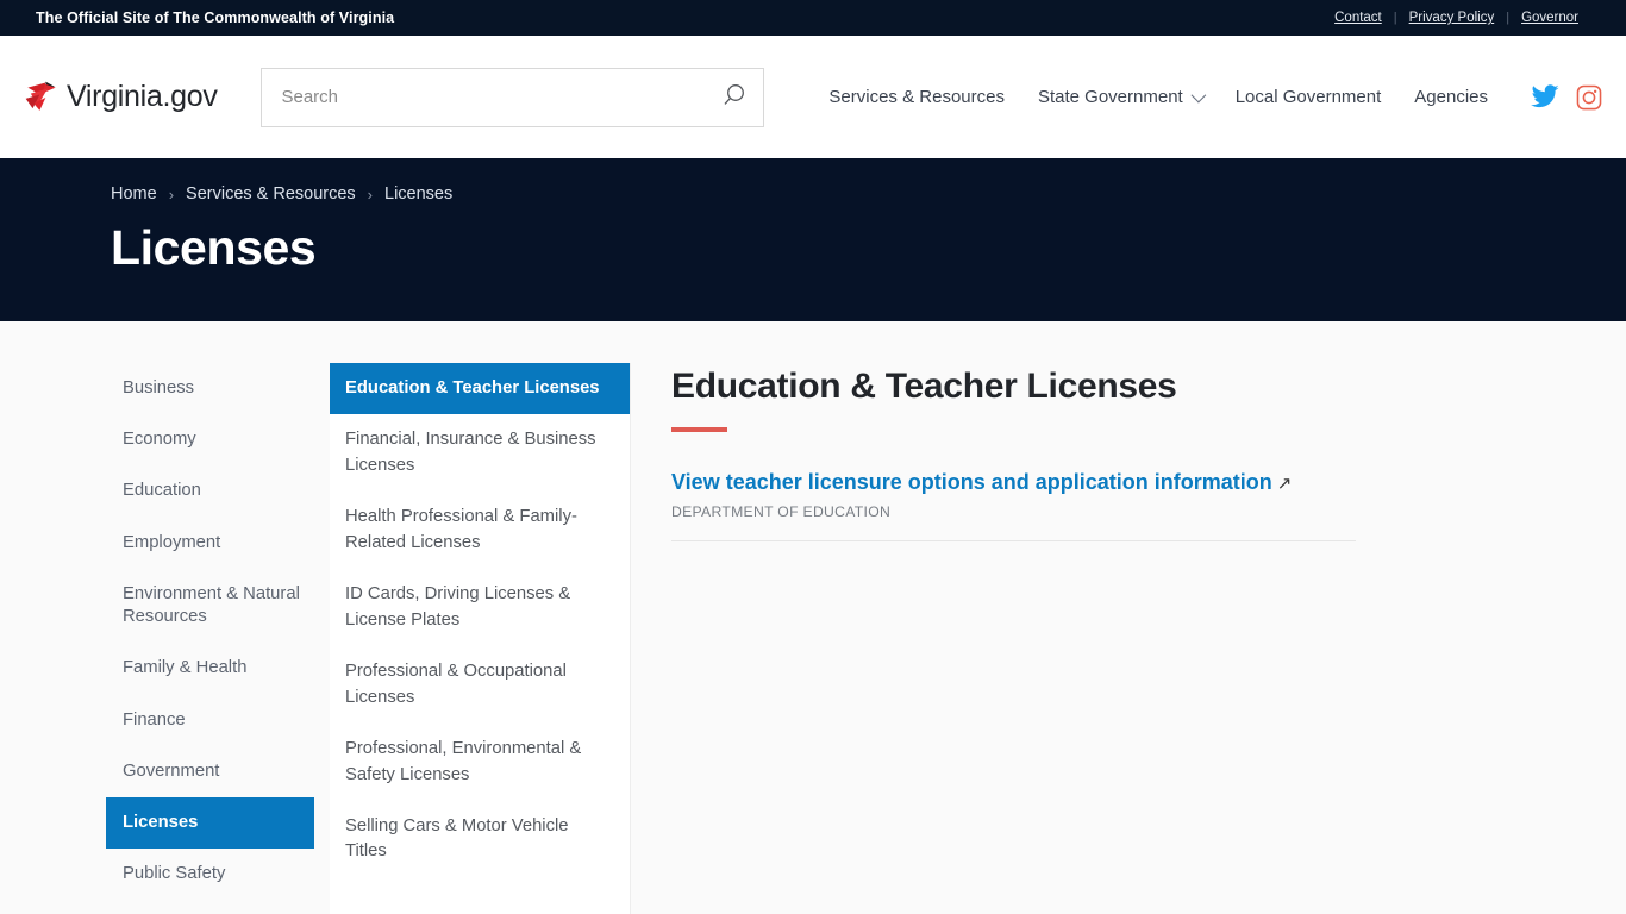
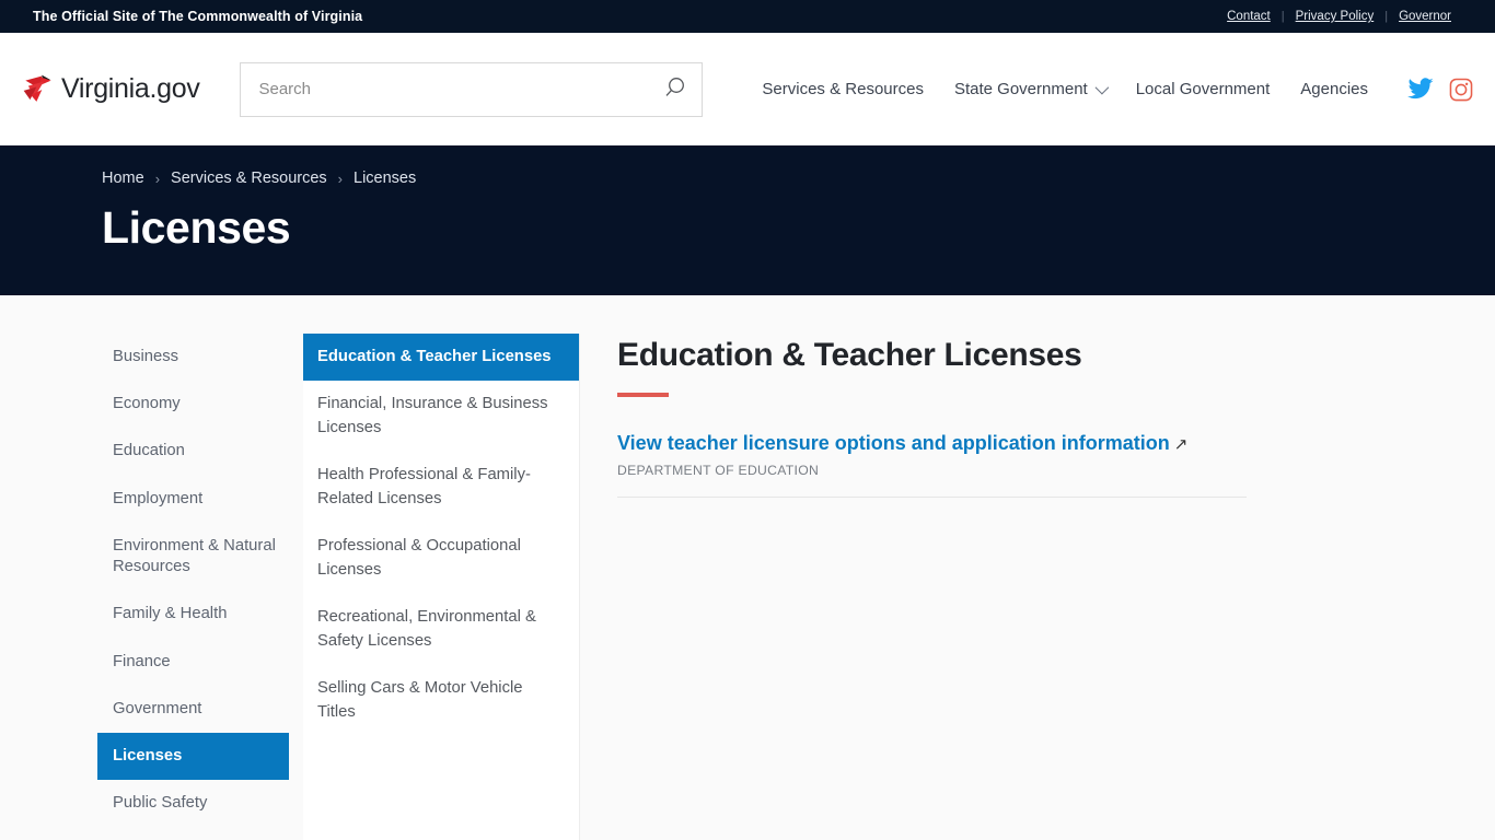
  The Official Site of The Commonwealth of Virginia
  Contact
  |
  Privacy Policy
  |
  Governor
  Virginia.gov
  Search
  Services & Resources
  State Government
  Local Government
  Agencies
  Home
  ›
  Services & Resources
  ›
  Licenses
  Licenses
  Business
  Economy
  Education
  Employment
  Environment & Natural Resources
  Family & Health
  Finance
  Government
  Licenses
  Public Safety
  Education & Teacher Licenses
  Financial, Insurance & Business Licenses
  Health Professional & Family-Related Licenses
- ID Cards, Driving Licenses & License Plates
  Professional & Occupational Licenses
- Professional, Environmental & Safety Licenses
+ Recreational, Environmental & Safety Licenses
  Selling Cars & Motor Vehicle Titles
  Education & Teacher Licenses
  View teacher licensure options and application information ↗
  DEPARTMENT OF EDUCATION
